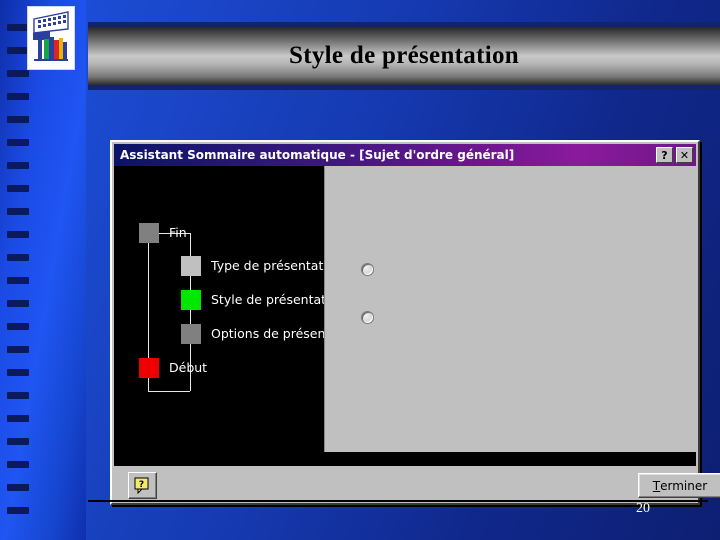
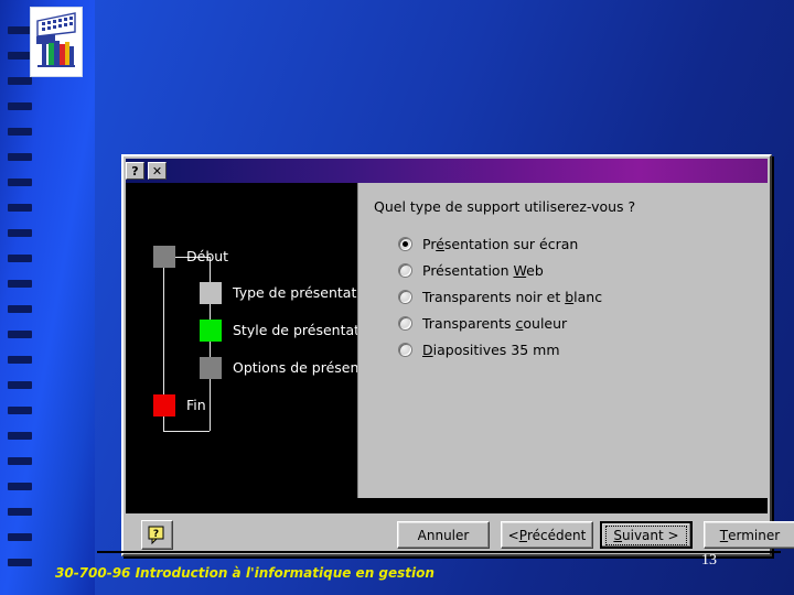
- Style de présentation
- Assistant Sommaire automatique - [Sujet d'ordre général]
  ?
  ✕
- Fin
+ Début
  Type de présentat
  Style de présenta
  Options de présen
- Début
+ Fin
+ Quel type de support utiliserez-vous ?
+ Présentation sur écran
+ Présentation Web
+ Transparents noir et blanc
+ Transparents couleur
+ Diapositives 35 mm
  ?
+ Annuler
+ <
+ P
+ récédent
+ S
+ uivant >
  T
  erminer
+ 30-700-96 Introduction à l'informatique en gestion
- 20
+ 13
